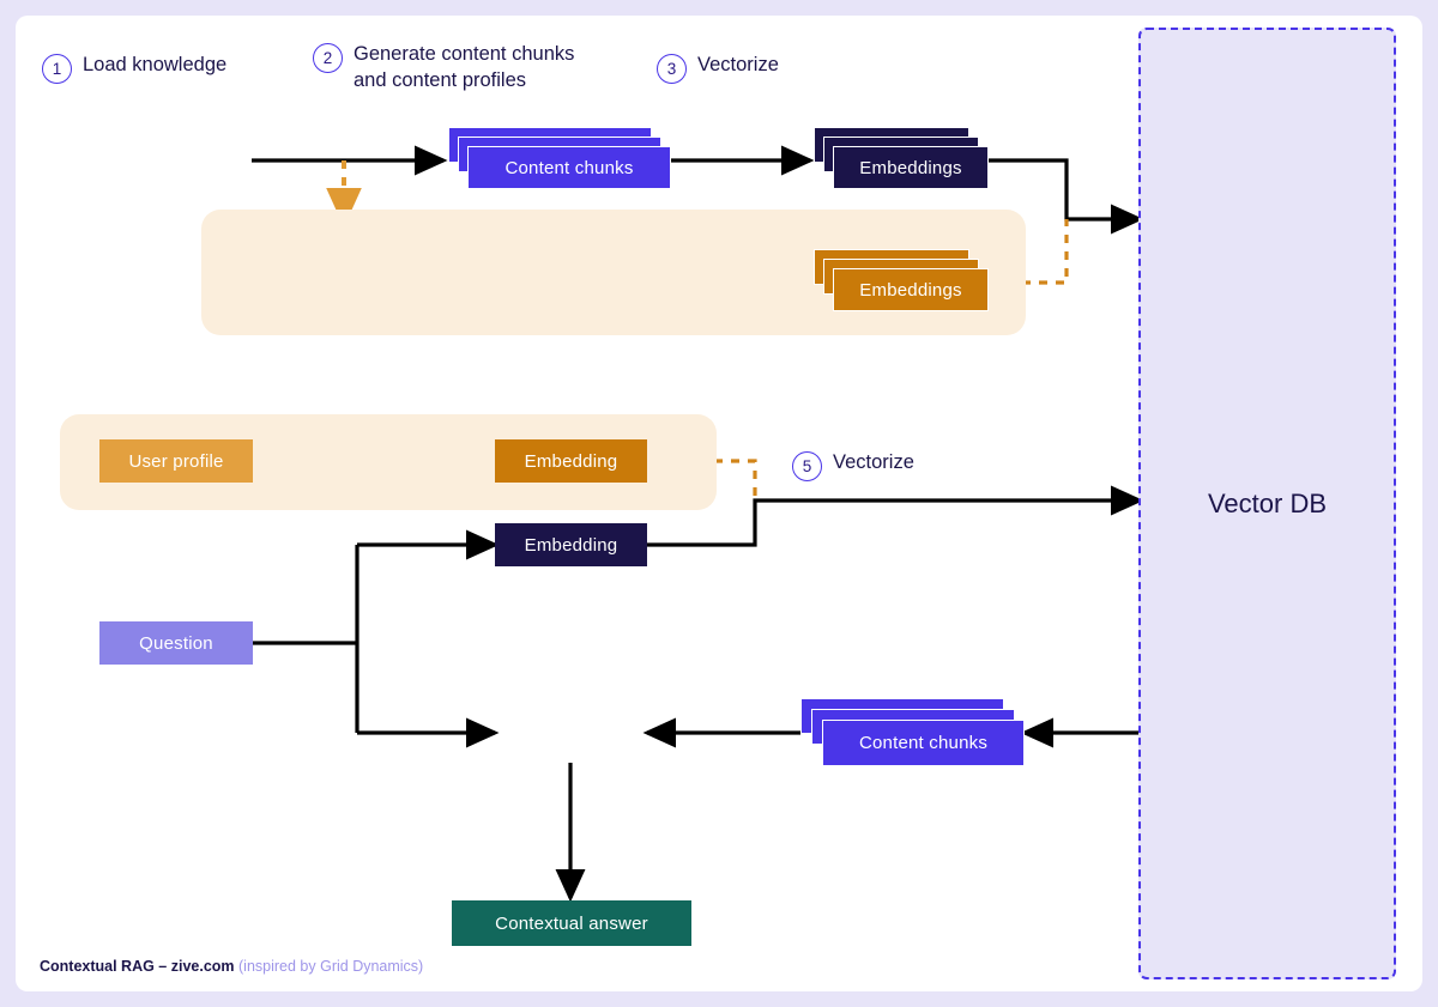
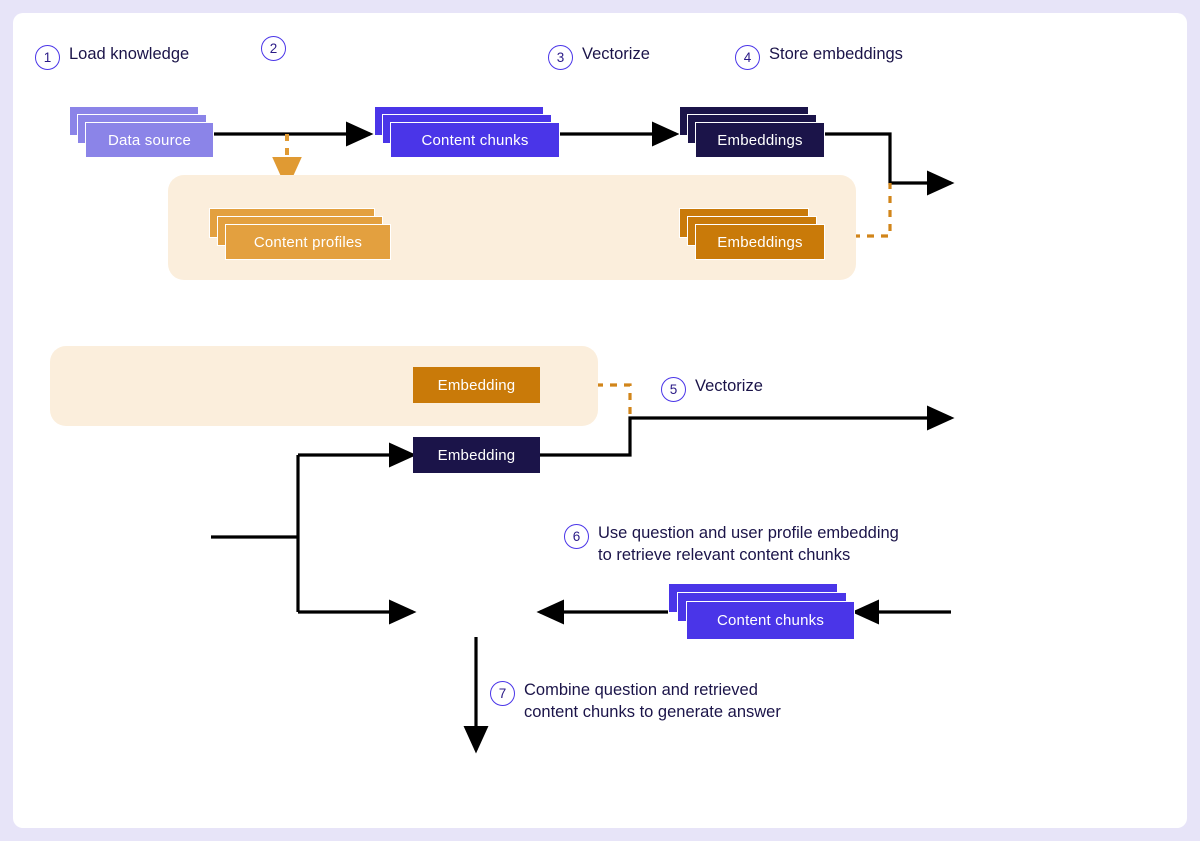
  1
  Load knowledge
  2
- Generate content chunks
- and content profiles
  3
  Vectorize
+ 4
+ Store embeddings
  5
  Vectorize
+ 6
+ Use question and user profile embedding
+ to retrieve relevant content chunks
+ 7
+ Combine question and retrieved
+ content chunks to generate answer
+ Data source
  Content chunks
  Embeddings
+ Content profiles
  Embeddings
  Content chunks
- User profile
  Embedding
  Embedding
- Question
- Contextual answer
- Vector DB
- Contextual RAG – zive.com (inspired by Grid Dynamics)
